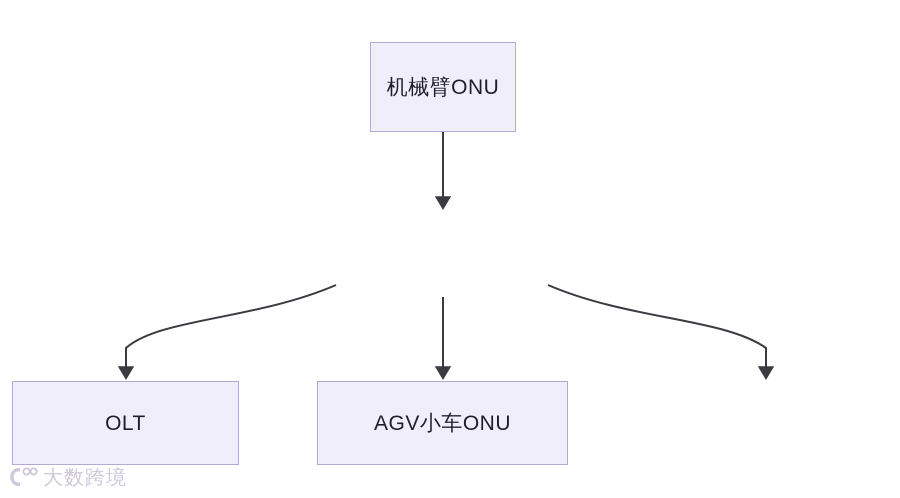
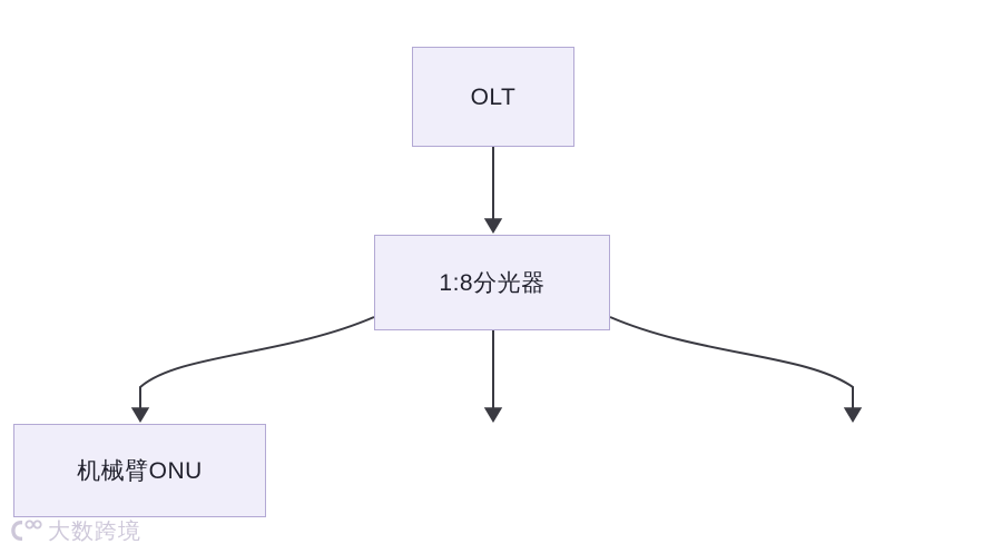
- 机械臂ONU
+ OLT
+ 1:8分光器
- OLT
+ 机械臂ONU
- AGV小车ONU
  大数跨境
